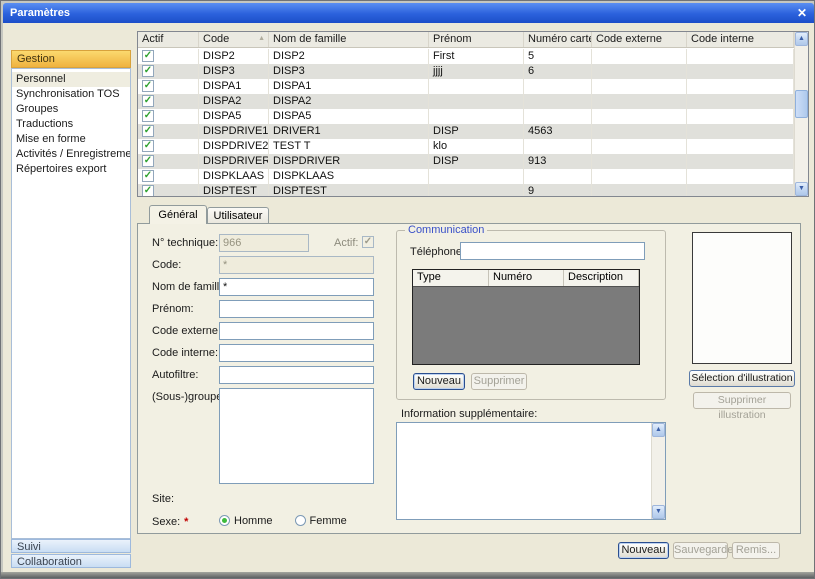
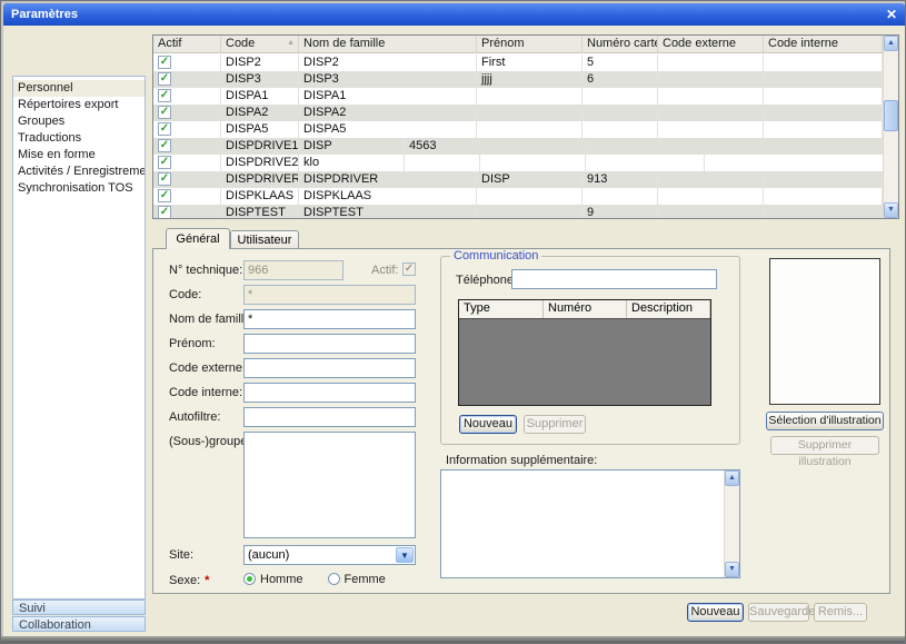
  Paramètres
  ✕
- Gestion
  Personnel
- Synchronisation TOS
+ Répertoires export
  Groupes
  Traductions
  Mise en forme
  Activités / Enregistreme
- Répertoires export
+ Synchronisation TOS
  Suivi
  Collaboration
  Actif
  Code
  Nom de famille
  Prénom
  Numéro carte
  Code externe
  Code interne
  ✓
  DISP2
  DISP2
  First
  5
  ✓
  DISP3
  DISP3
  jjjj
  6
  ✓
  DISPA1
  DISPA1
  ✓
  DISPA2
  DISPA2
  ✓
  DISPA5
  DISPA5
  ✓
  DISPDRIVE1
- DRIVER1
  DISP
  4563
  ✓
  DISPDRIVE2
- TEST T
  klo
  ✓
  DISPDRIVER
  DISPDRIVER
  DISP
  913
  ✓
  DISPKLAAS
  DISPKLAAS
  ✓
  DISPTEST
  DISPTEST
  9
  Général
  Utilisateur
  N° technique:
  966
  Code:
  *
  Nom de famil
  *
  Prénom:
  Code externe
  Code interne:
  Autofiltre:
  Actif:
  ✓
  (Sous-)group
  Site:
+ (aucun)
+ ▼
  Sexe: *
  Homme Femme
  Communication
  Téléphone
  Type
  Numéro
  Description
  Nouveau
  Supprimer
  Information supplémentaire:
  Sélection d'illustration
  Supprimer illustration
  Nouveau
  Sauvegarde
  Remis...
